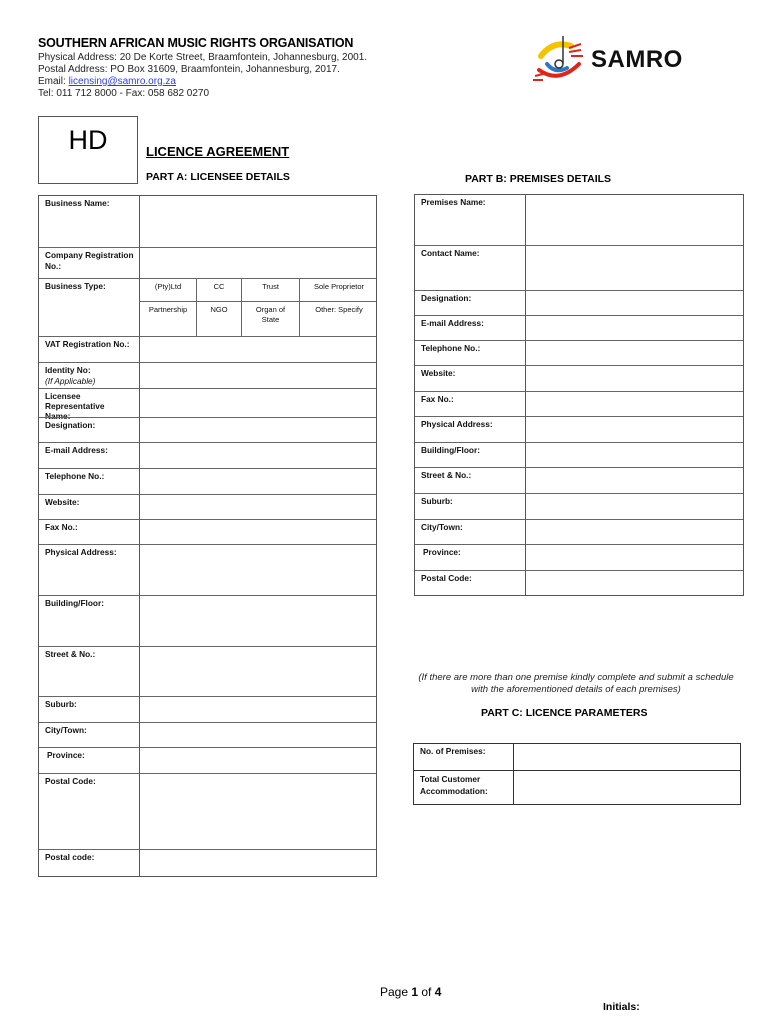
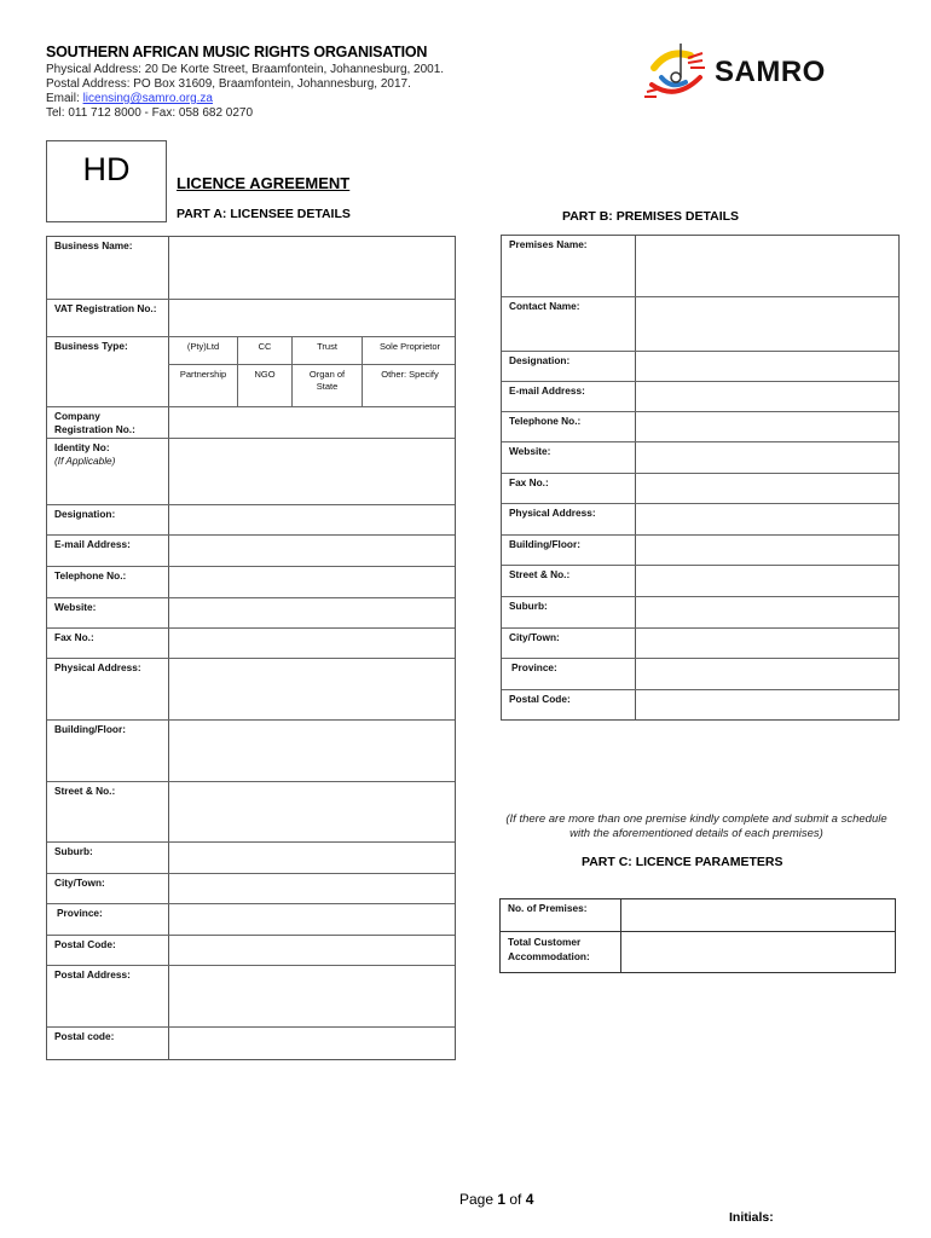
  SOUTHERN AFRICAN MUSIC RIGHTS ORGANISATION
  Physical Address: 20 De Korte Street, Braamfontein, Johannesburg, 2001.
  Postal Address: PO Box 31609, Braamfontein, Johannesburg, 2017.
  Email: licensing@samro.org.za
  Tel: 011 712 8000 - Fax: 058 682 0270
  SAMRO
  HD
  LICENCE AGREEMENT
  PART A: LICENSEE DETAILS
  PART B: PREMISES DETAILS
  Business Name:
- Company Registration No.:
+ VAT Registration No.:
  Business Type:
  (Pty)Ltd
  CC
  Trust
  Sole Proprietor
  Partnership
  NGO
  Organ of State
  Other: Specify
- VAT Registration No.:
+ Company Registration No.:
  Identity No:
  (If Applicable)
- Licensee Representative Name:
  Designation:
  E-mail Address:
  Telephone No.:
  Website:
  Fax No.:
  Physical Address:
  Building/Floor:
  Street & No.:
  Suburb:
  City/Town:
  Province:
  Postal Code:
+ Postal Address:
  Postal code:
  Premises Name:
  Contact Name:
  Designation:
  E-mail Address:
  Telephone No.:
  Website:
  Fax No.:
  Physical Address:
  Building/Floor:
  Street & No.:
  Suburb:
  City/Town:
  Province:
  Postal Code:
  (If there are more than one premise kindly complete and submit a schedule with the aforementioned details of each premises)
  PART C: LICENCE PARAMETERS
  No. of Premises:
  Total Customer Accommodation:
  Page 1 of 4
  Initials:
